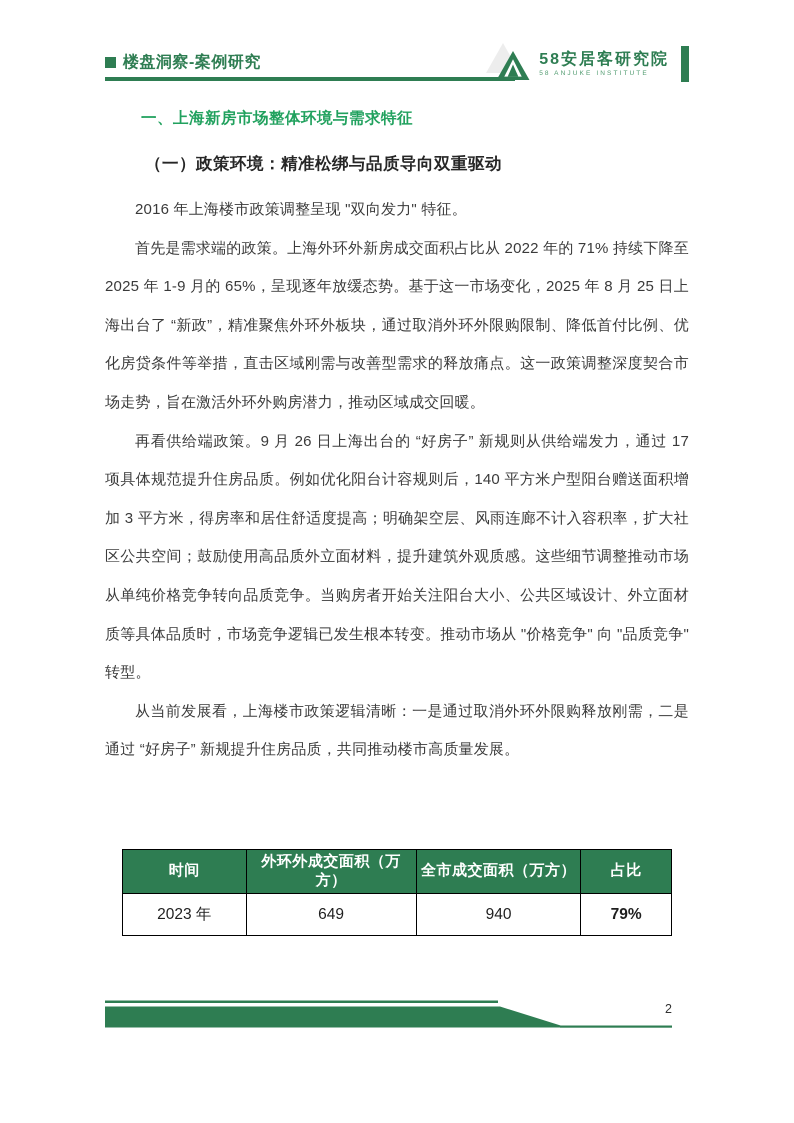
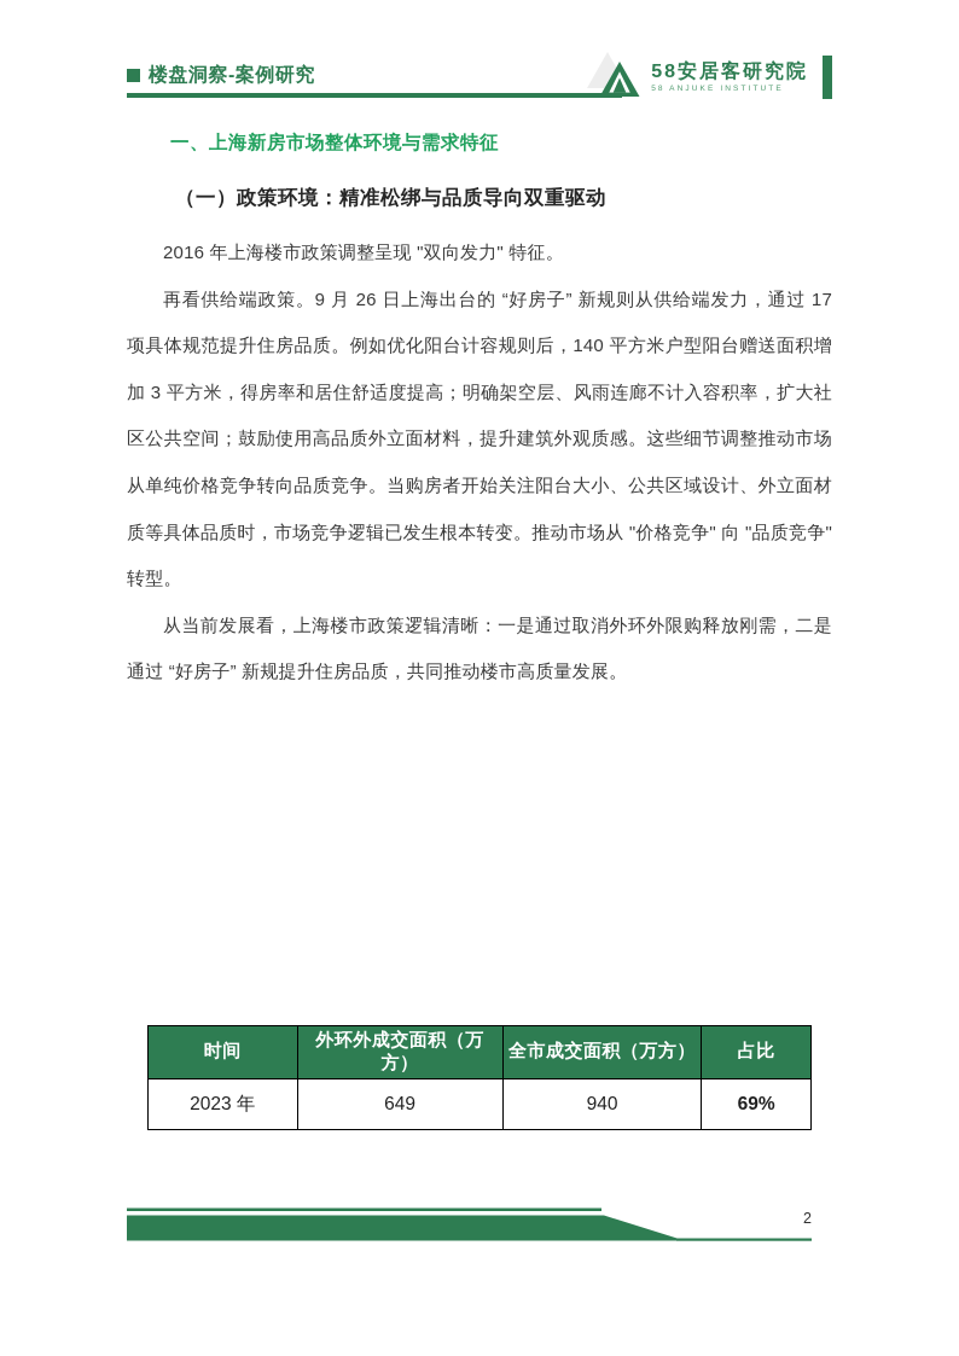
  楼盘洞察-案例研究
  58安居客研究院
  一、上海新房市场整体环境与需求特征
  （一）政策环境：精准松绑与品质导向双重驱动
  2016 年上海楼市政策调整呈现 "双向发力" 特征。
- 首先是需求端的政策。上海外环外新房成交面积占比从 2022 年的 71% 持续下降至 2025 年 1-9 月的 65%，呈现逐年放缓态势。基于这一市场变化，2025 年 8 月 25 日上海出台了 “新政”，精准聚焦外环外板块，通过取消外环外限购限制、降低首付比例、优化房贷条件等举措，直击区域刚需与改善型需求的释放痛点。这一政策调整深度契合市场走势，旨在激活外环外购房潜力，推动区域成交回暖。
  再看供给端政策。9 月 26 日上海出台的 “好房子” 新规则从供给端发力，通过 17 项具体规范提升住房品质。例如优化阳台计容规则后，140 平方米户型阳台赠送面积增加 3 平方米，得房率和居住舒适度提高；明确架空层、风雨连廊不计入容积率，扩大社区公共空间；鼓励使用高品质外立面材料，提升建筑外观质感。这些细节调整推动市场从单纯价格竞争转向品质竞争。当购房者开始关注阳台大小、公共区域设计、外立面材质等具体品质时，市场竞争逻辑已发生根本转变。推动市场从 "价格竞争" 向 "品质竞争" 转型。
  从当前发展看，上海楼市政策逻辑清晰：一是通过取消外环外限购释放刚需，二是通过 “好房子” 新规提升住房品质，共同推动楼市高质量发展。
  时间	外环外成交面积（万方）	全市成交面积（万方）	占比
- 2023 年	649	940	79%
+ 2023 年	649	940	69%
  2
